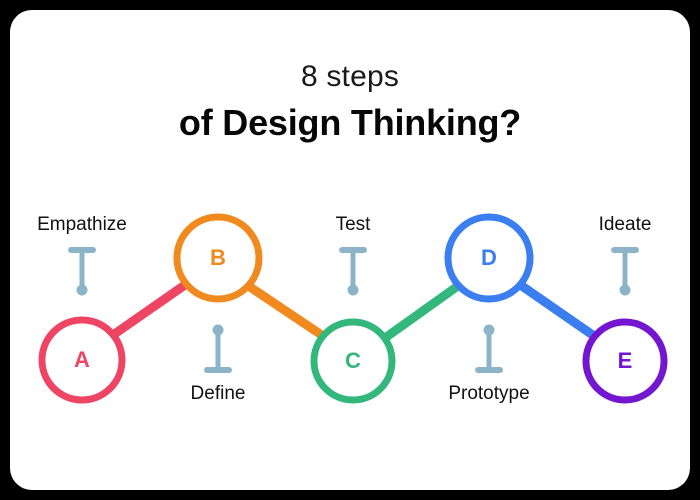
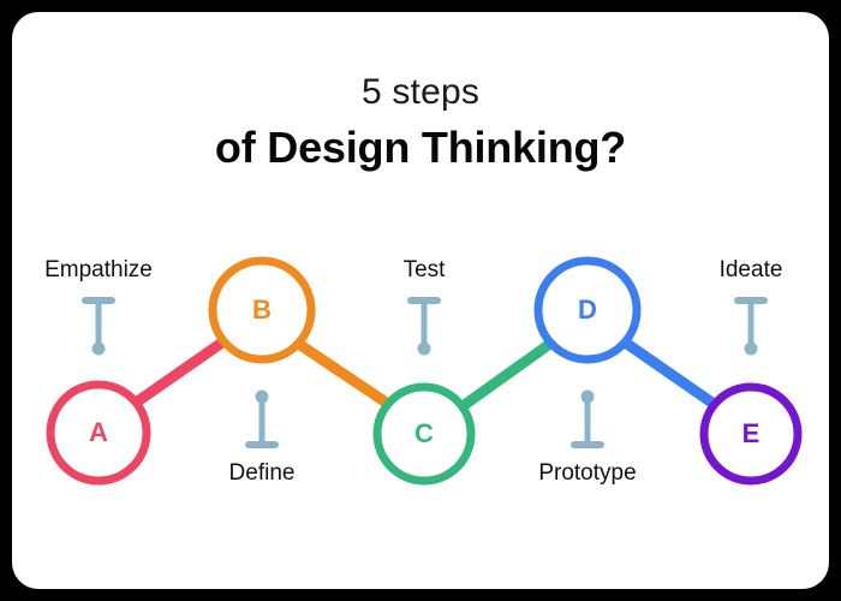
- 8 steps
+ 5 steps
  of Design Thinking?
  Empathize
  Define
  Test
  Prototype
  Ideate
  A
  B
  C
  D
  E
